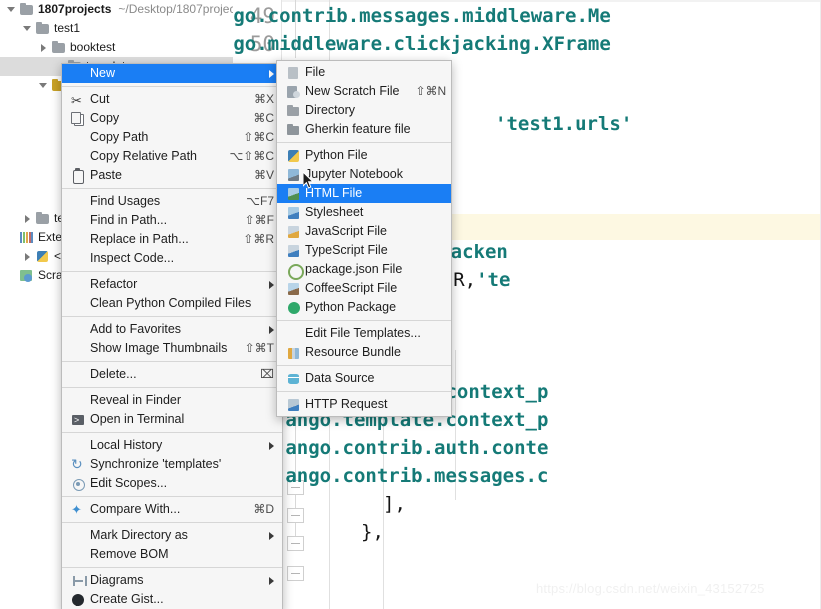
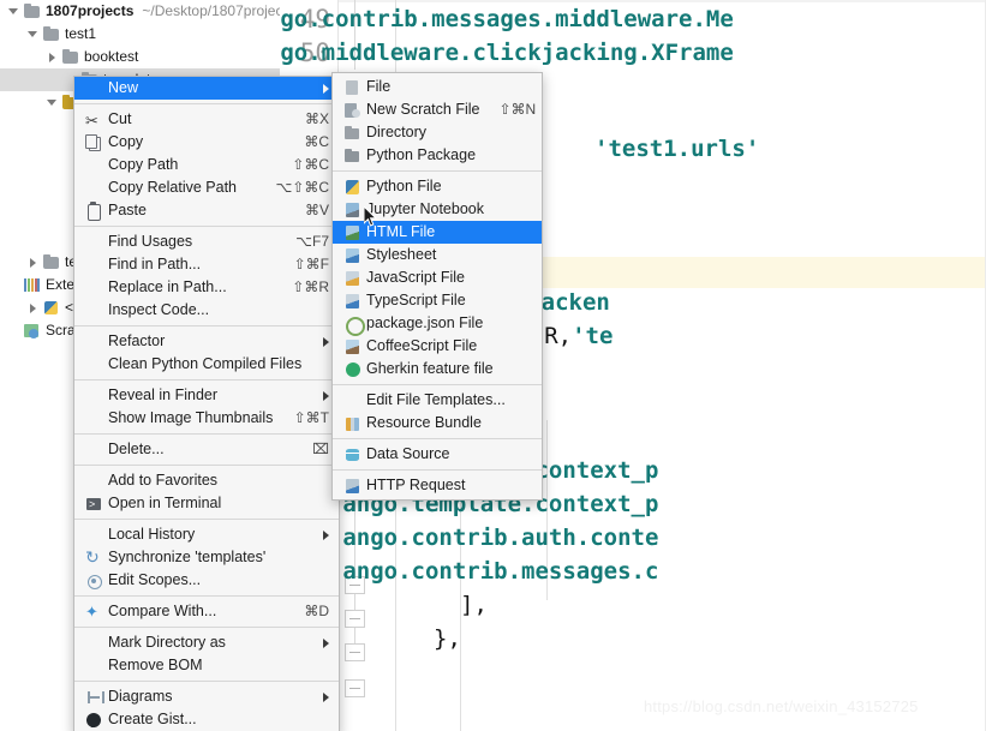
  49
  50
  go.contrib.messages.middleware.Me
  go.middleware.clickjacking.XFrame
  'test1.urls'
  ango.template.context_p
  ango.contrib.auth.conte
  ango.contrib.messages.c
  ],
  },
  1807projects
  ~/Desktop/1807projec
  test1
  booktest
  New
  Cut
  ⌘X
  Copy
  ⌘C
  Copy Path
  ⇧⌘C
  Copy Relative Path
  ⌥⇧⌘C
  Paste
  ⌘V
  Find Usages
  ⌥F7
  Find in Path...
  ⇧⌘F
  Replace in Path...
  ⇧⌘R
  Inspect Code...
  Refactor
  Clean Python Compiled Files
- Add to Favorites
+ Reveal in Finder
  Show Image Thumbnails
  ⇧⌘T
  Delete...
  ⌧
- Reveal in Finder
+ Add to Favorites
  Open in Terminal
  Local History
  Synchronize 'templates'
  Edit Scopes...
  Compare With...
  ⌘D
  Mark Directory as
  Remove BOM
  Diagrams
  Create Gist...
  File
  New Scratch File
  ⇧⌘N
  Directory
- Gherkin feature file
+ Python Package
  Python File
  Jupyter Notebook
  HTML File
  Stylesheet
  JavaScript File
  TypeScript File
  package.json File
  CoffeeScript File
- Python Package
+ Gherkin feature file
  Edit File Templates...
  Resource Bundle
  Data Source
  HTTP Request
